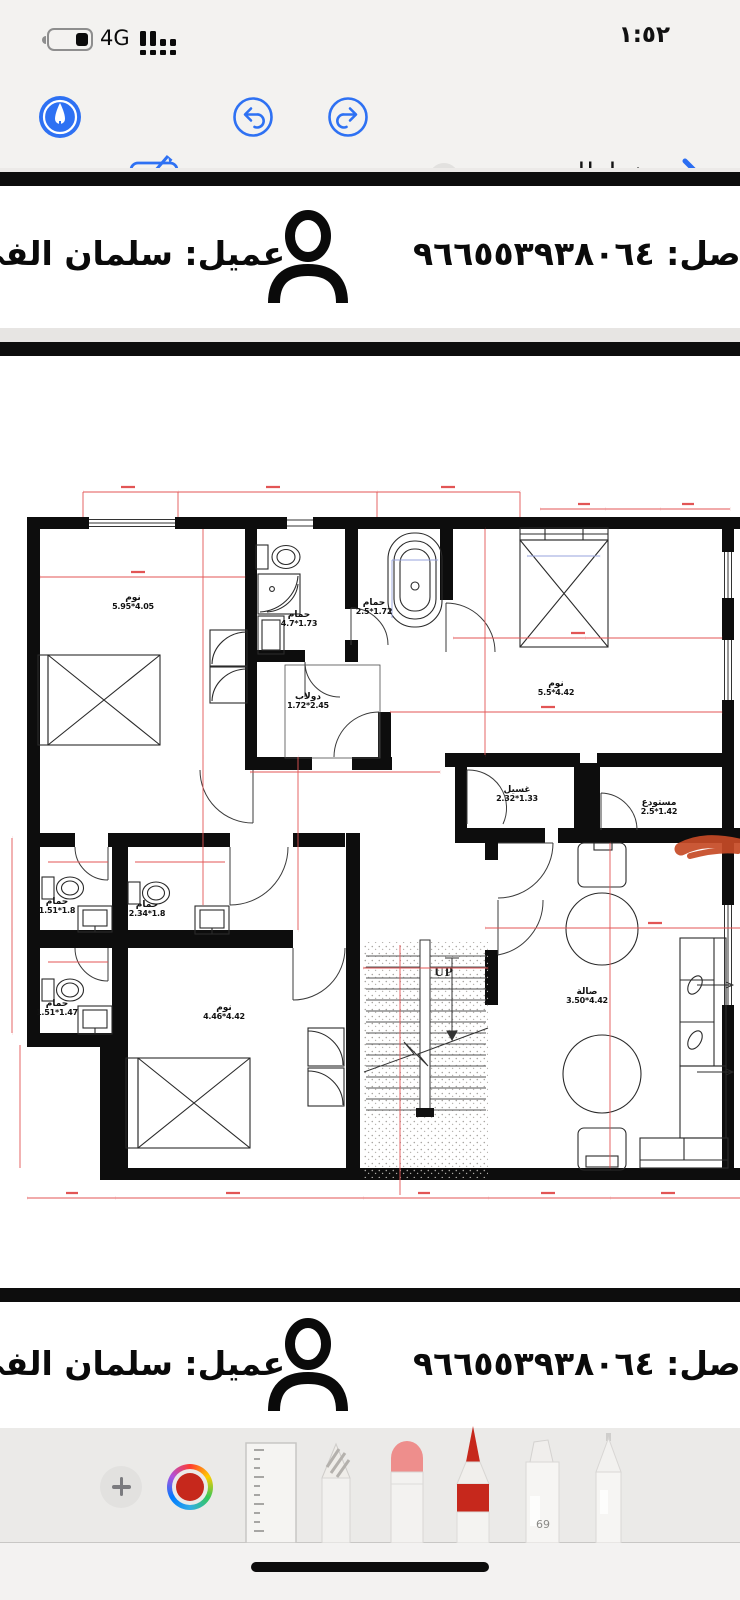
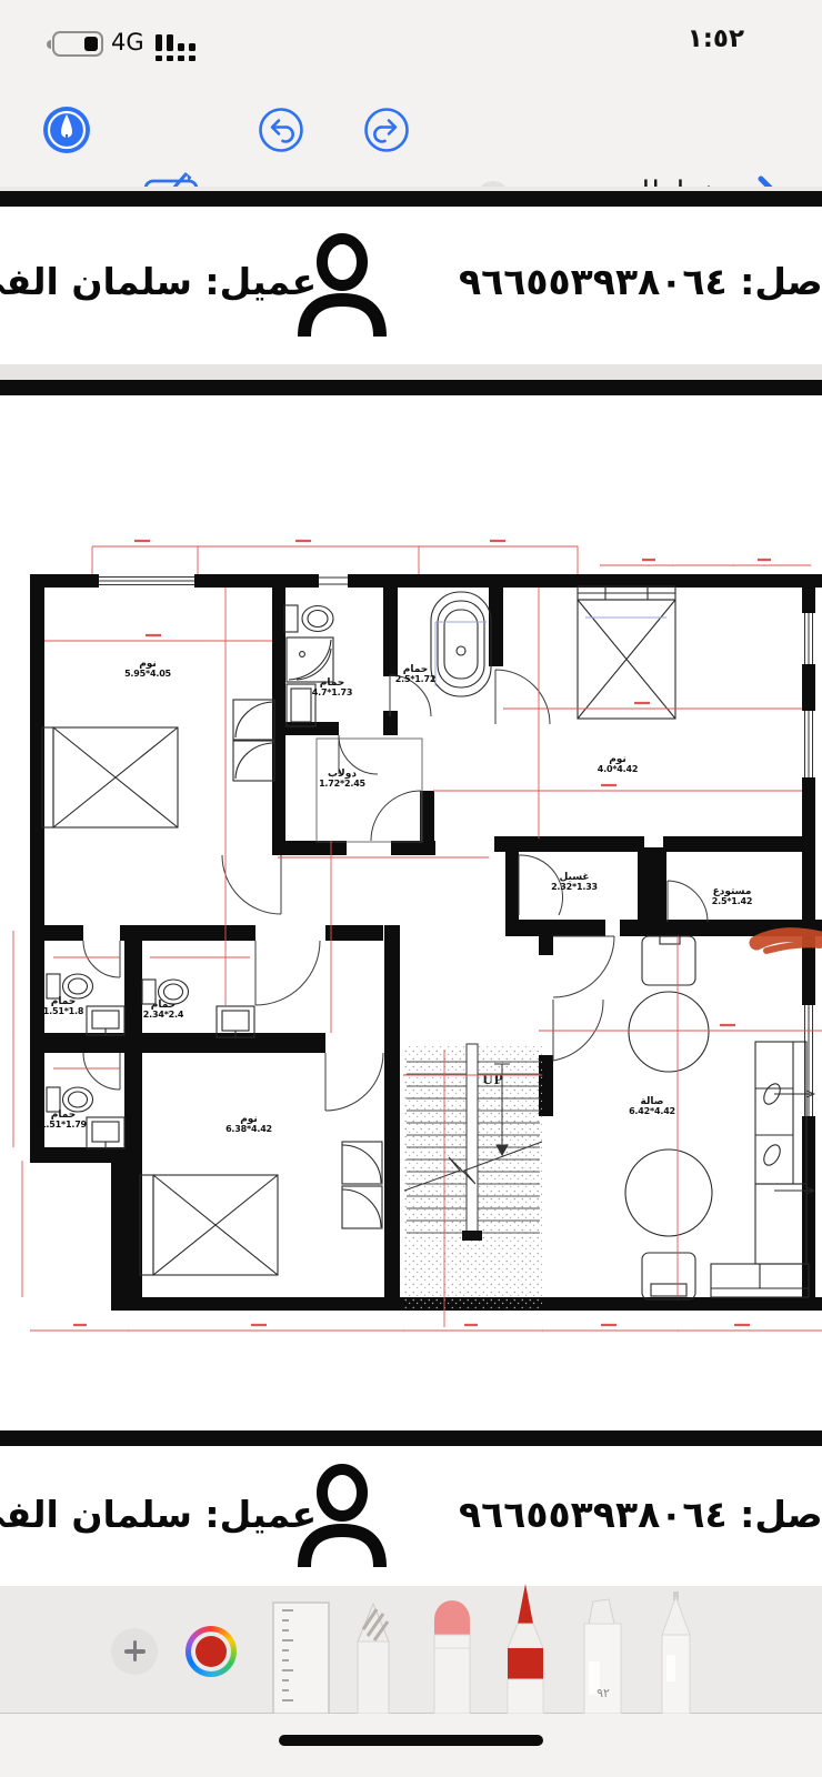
  4G
  ١:٥٢
  صل: ٩٦٦٥٥٣٩٣٨٠٦٤
  عميل: سلمان الف
  UP
  نوم
  5.95*4.05
  حمام
  4.7*1.73
  حمام
  2.5*1.72
  دولاب
  1.72*2.45
  نوم
- 5.5*4.42
+ 4.0*4.42
  حمام
  1.51*1.8
  حمام
- 2.34*1.8
+ 2.34*2.4
  غسيل
  2.32*1.33
  مستودع
  2.5*1.42
  حمام
- 1.51*1.47
+ 1.51*1.79
  نوم
- 4.46*4.42
+ 6.38*4.42
  صالة
- 3.50*4.42
+ 6.42*4.42
  صل: ٩٦٦٥٥٣٩٣٨٠٦٤
  عميل: سلمان الف
- 69
+ ٩٢
